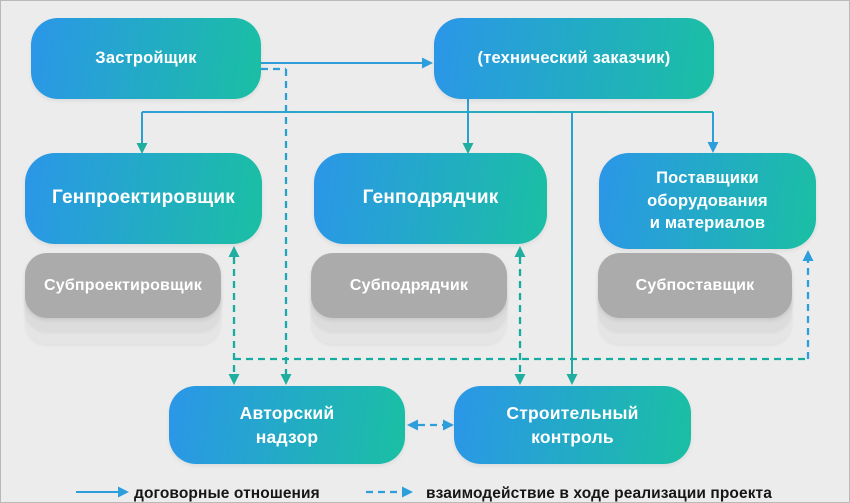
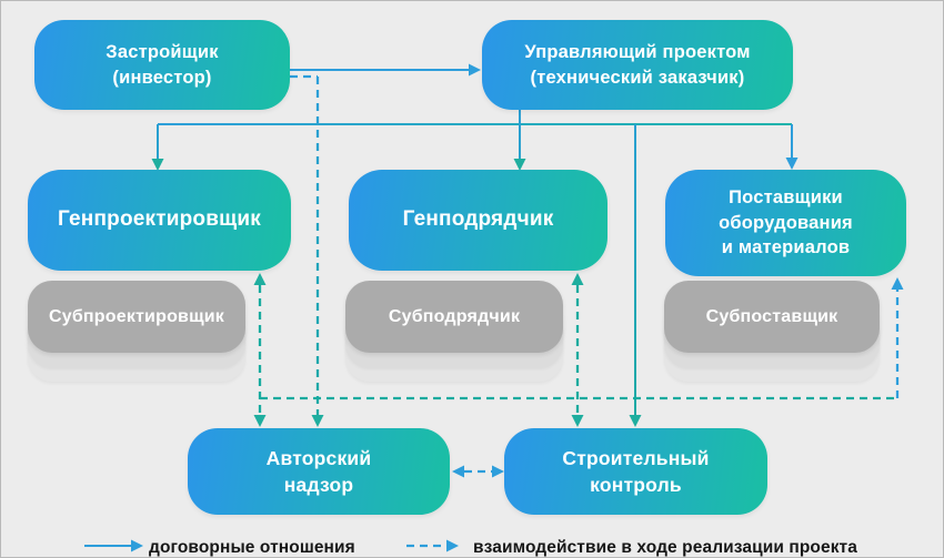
  Застройщик
+ (инвестор)
+ Управляющий проектом
  (технический заказчик)
  Генпроектировщик
  Генподрядчик
  Поставщики
  оборудования
  и материалов
  Субпроектировщик
  Субподрядчик
  Субпоставщик
  Авторский
  надзор
  Строительный
  контроль
  договорные отношения
  взаимодействие в ходе реализации проекта
